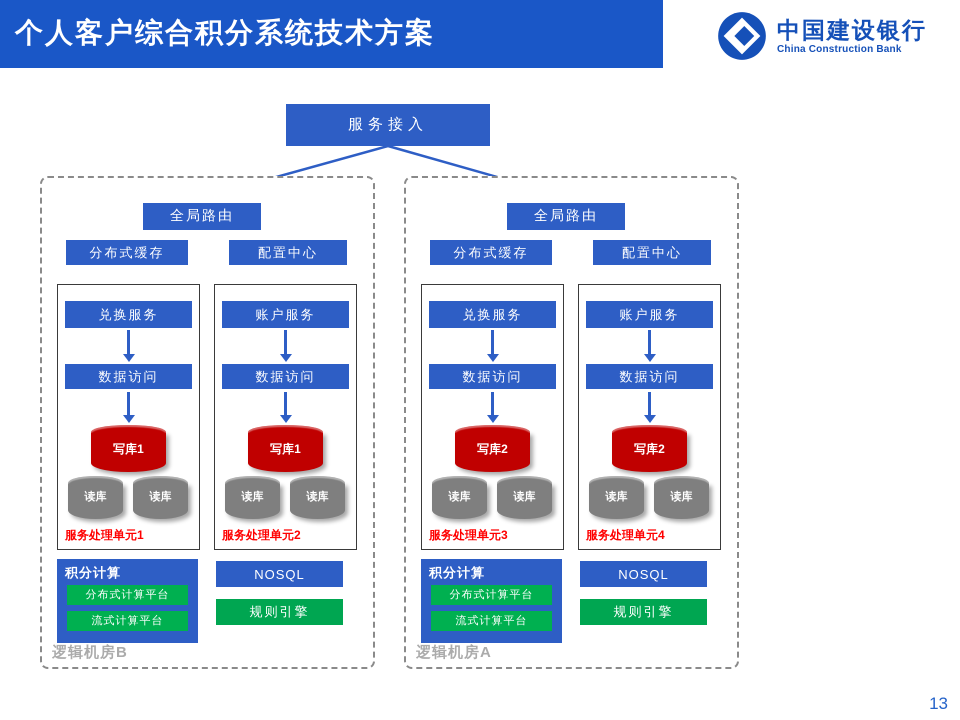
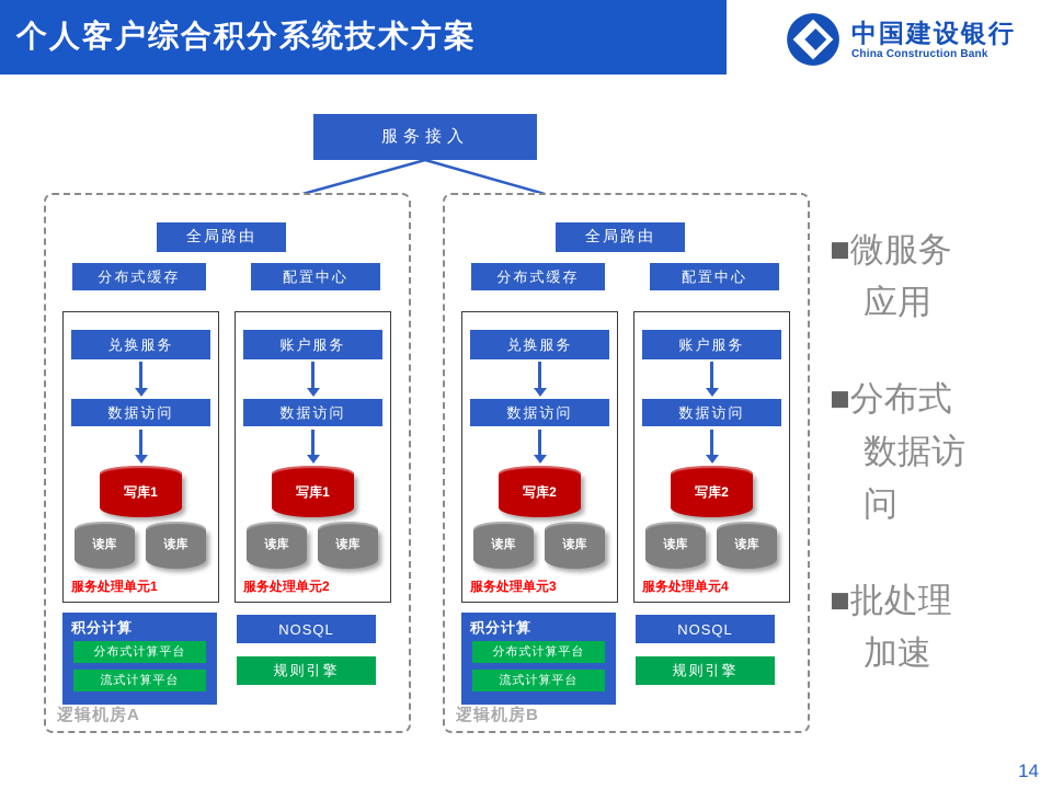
  个人客户综合积分系统技术方案
  中国建设银行
  China Construction Bank
  服务接入
  全局路由
  分布式缓存
  配置中心
  兑换服务
  数据访问
  写库1
  读库
  读库
  服务处理单元1
  账户服务
  数据访问
  写库1
  读库
  读库
  服务处理单元2
  积分计算
  分布式计算平台
  流式计算平台
  NOSQL
  规则引擎
- 逻辑机房B
+ 逻辑机房A
  全局路由
  分布式缓存
  配置中心
  兑换服务
  数据访问
  写库2
  读库
  读库
  服务处理单元3
  账户服务
  数据访问
  写库2
  读库
  读库
  服务处理单元4
  积分计算
  分布式计算平台
  流式计算平台
  NOSQL
  规则引擎
- 逻辑机房A
+ 逻辑机房B
+ ■微服务
+ 应用
+ ■分布式
+ 数据访
+ 问
+ ■批处理
+ 加速
- 13
+ 14
